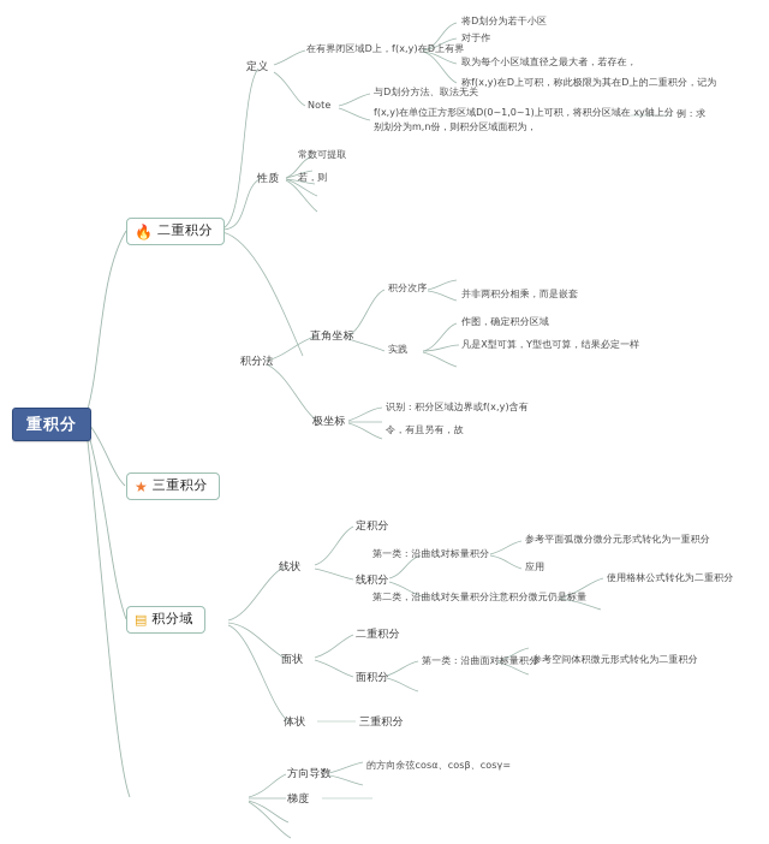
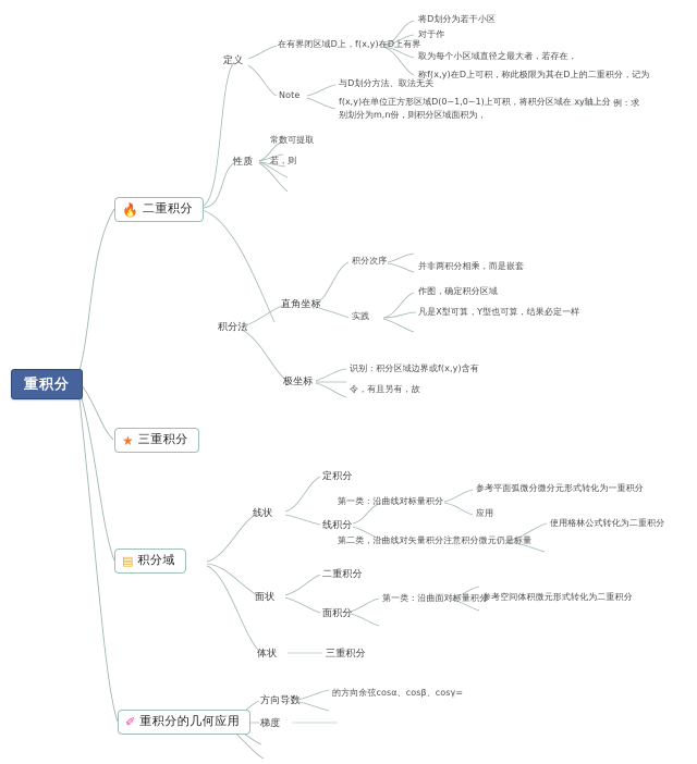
  重积分
  🔥
  二重积分
  ★
  三重积分
  ▤
  积分域
+ ✐
+ 重积分的几何应用
  定义
  在有界闭区域D上，f(x,y)在D上有界
  将D划分为若干小区
  对于作
  取为每个小区域直径之最大者，若存在，
  称f(x,y)在D上可积，称此极限为其在D上的二重积分，记为
  Note
  与D划分方法、取法无关
  f(x,y)在单位正方形区域D(0~1,0~1)上可积，将积分区域在 xy轴上分别划分为m,n份，则积分区域面积为，
  例：求
  性质
  常数可提取
  若，则
  积分法
  直角坐标
  积分次序
  并非两积分相乘，而是嵌套
  实践
  作图，确定积分区域
  凡是X型可算，Y型也可算，结果必定一样
  极坐标
  识别：积分区域边界或f(x,y)含有
  令，有且另有，故
  线状
  定积分
  线积分
  第一类：沿曲线对标量积分
  参考平面弧微分微分元形式转化为一重积分
  应用
  第二类，沿曲线对矢量积分注意积分微元仍是标量
  使用格林公式转化为二重积分
  面状
  二重积分
  面积分
  第一类：沿曲面对标量积分
  参考空间体积微元形式转化为二重积分
  体状
  三重积分
  方向导数
  的方向余弦cosα、cosβ、cosγ=
  梯度
